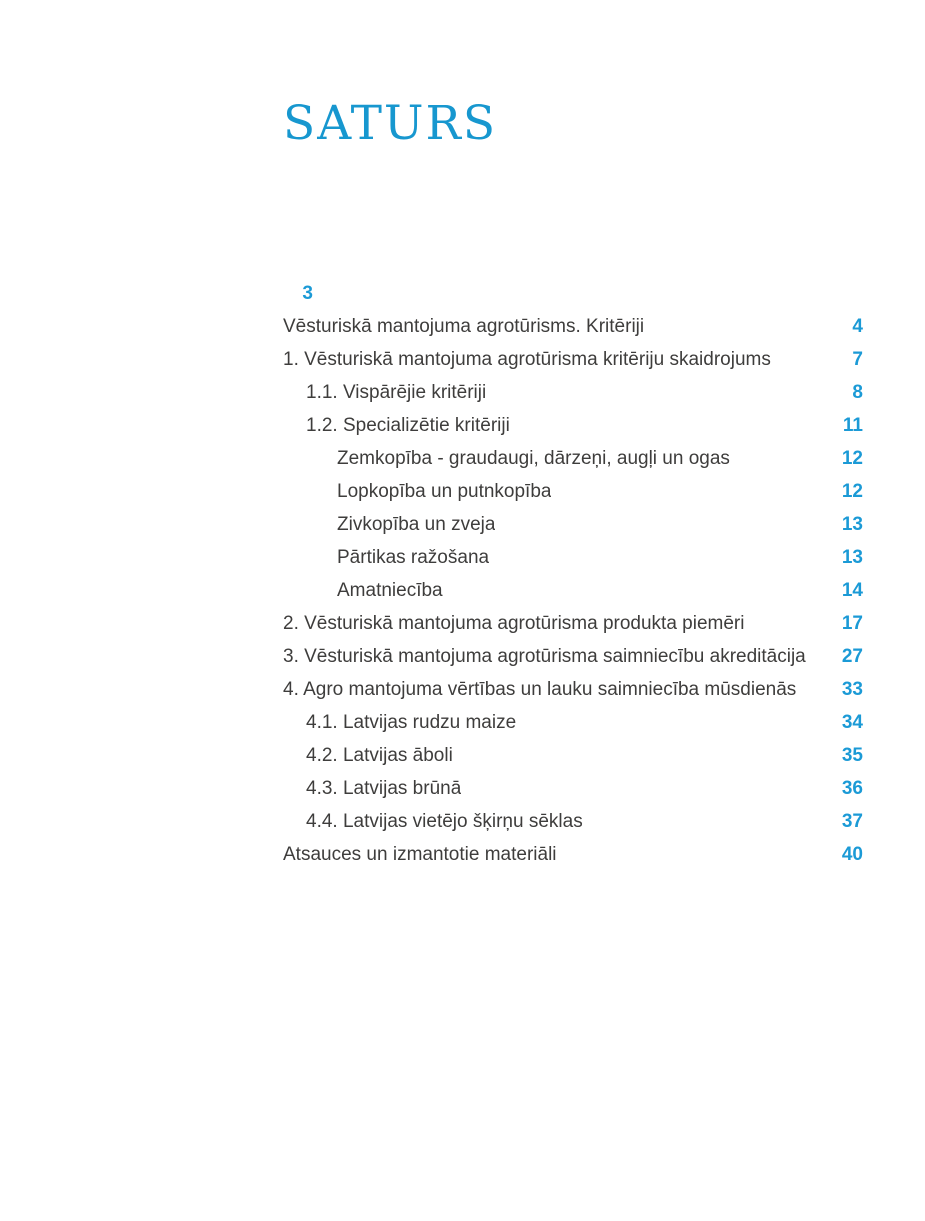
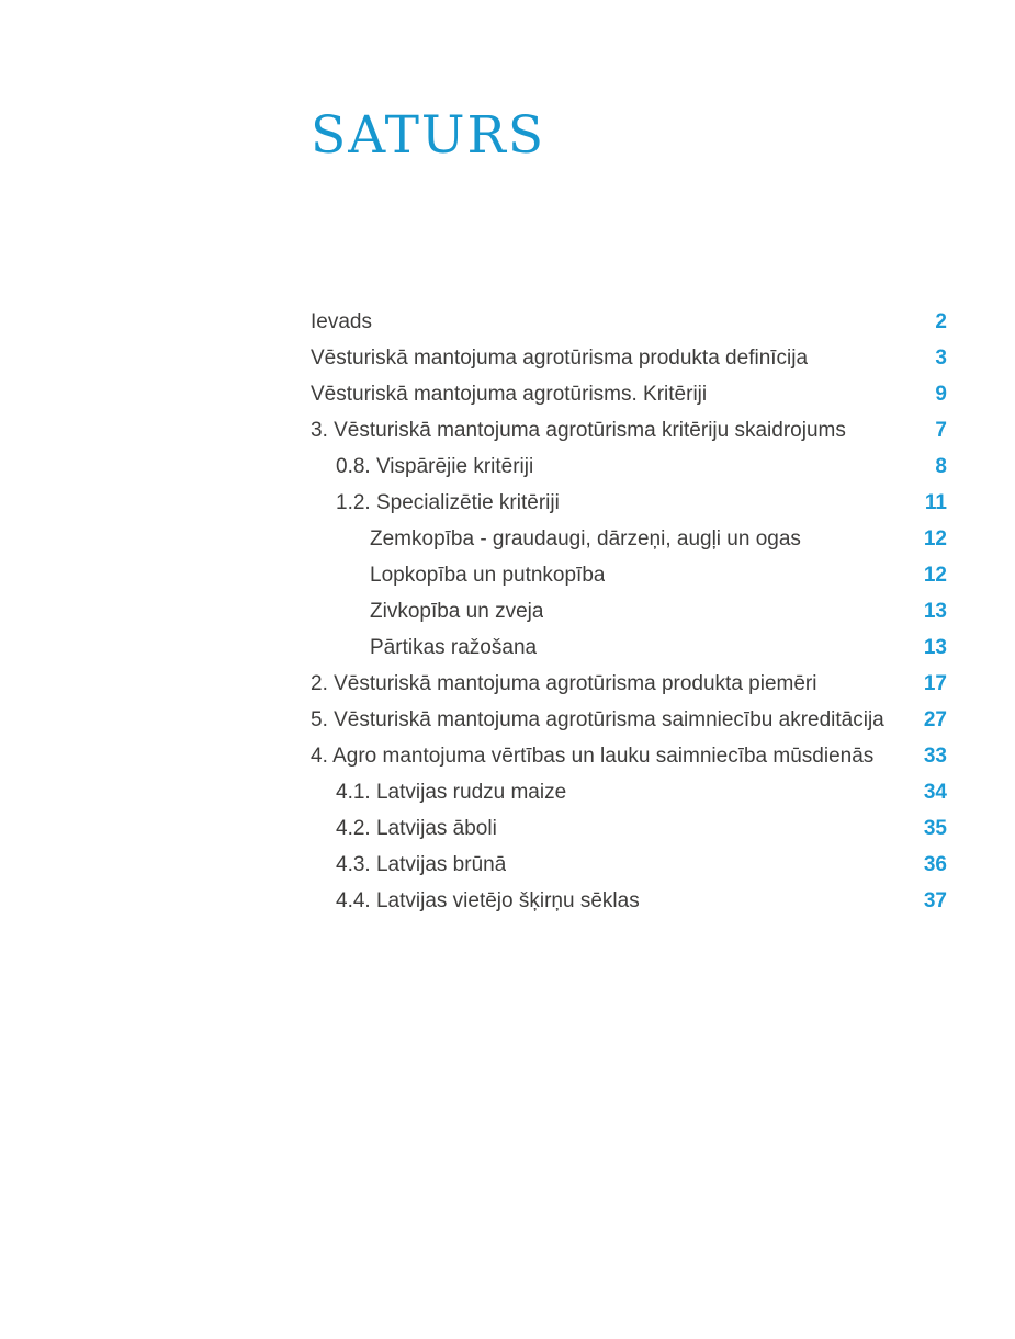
  SATURS
+ Ievads
+ 2
+ Vēsturiskā mantojuma agrotūrisma produkta definīcija
  3
  Vēsturiskā mantojuma agrotūrisms. Kritēriji
- 4
+ 9
- 1. Vēsturiskā mantojuma agrotūrisma kritēriju skaidrojums
+ 3. Vēsturiskā mantojuma agrotūrisma kritēriju skaidrojums
  7
- 1.1. Vispārējie kritēriji
+ 0.8. Vispārējie kritēriji
  8
  1.2. Specializētie kritēriji
  11
  Zemkopība - graudaugi, dārzeņi, augļi un ogas
  12
  Lopkopība un putnkopība
  12
  Zivkopība un zveja
  13
  Pārtikas ražošana
  13
- Amatniecība
- 14
  2. Vēsturiskā mantojuma agrotūrisma produkta piemēri
  17
- 3. Vēsturiskā mantojuma agrotūrisma saimniecību akreditācija
+ 5. Vēsturiskā mantojuma agrotūrisma saimniecību akreditācija
  27
  4. Agro mantojuma vērtības un lauku saimniecība mūsdienās
  33
  4.1. Latvijas rudzu maize
  34
  4.2. Latvijas āboli
  35
  4.3. Latvijas brūnā
  36
  4.4. Latvijas vietējo šķirņu sēklas
  37
- Atsauces un izmantotie materiāli
- 40
